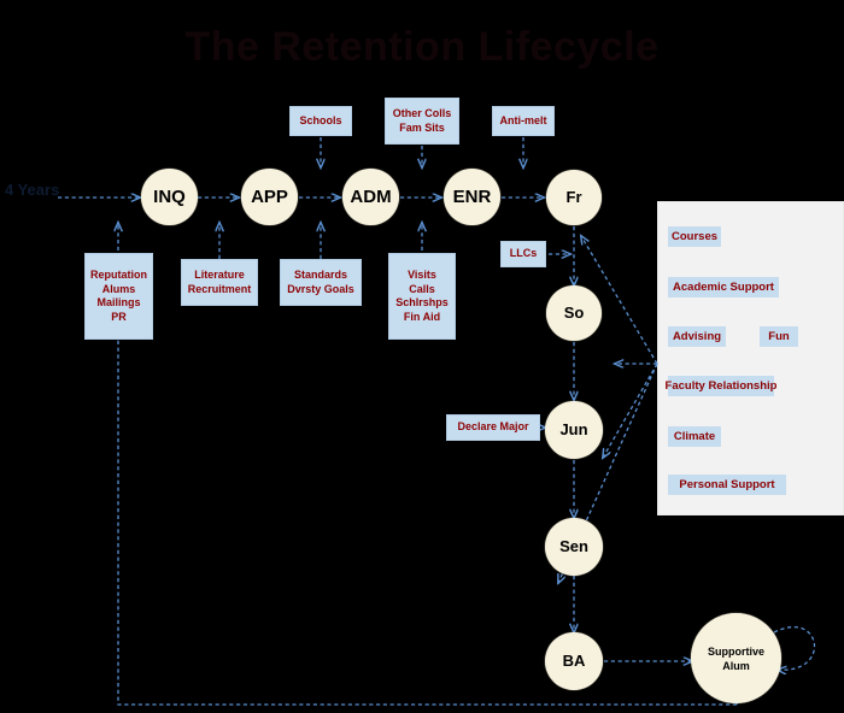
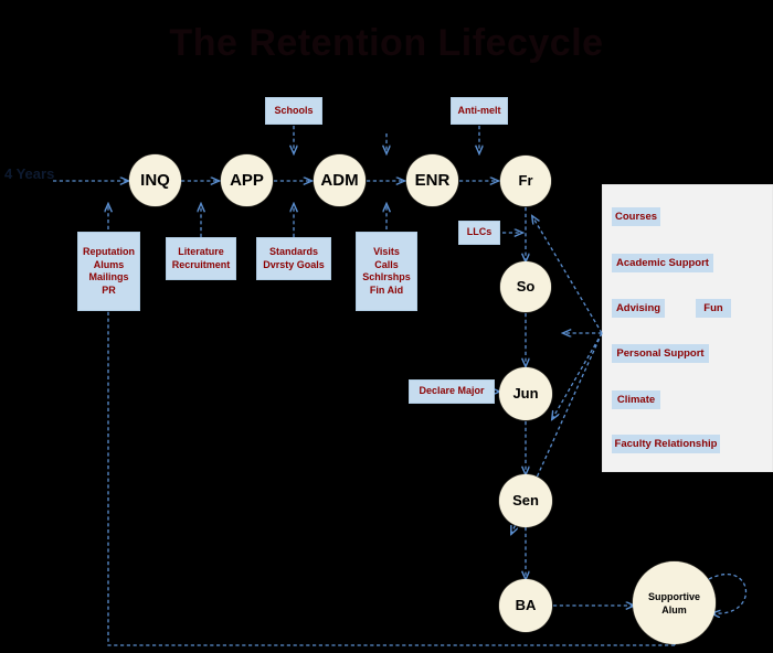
  4 Years
  Schools
- Other Colls
- Fam Sits
  Anti-melt
  INQ
  APP
  ADM
  ENR
  Fr
  Reputation
  Alums
  Mailings
  PR
  Literature
  Recruitment
  Standards
  Dvrsty Goals
  Visits
  Calls
  Schlrshps
  Fin Aid
  LLCs
  Declare Major
  So
  Jun
  Sen
  BA
  Supportive
  Alum
  Courses
  Academic Support
  Advising
  Fun
- Faculty Relationship
+ Personal Support
  Climate
- Personal Support
+ Faculty Relationship
